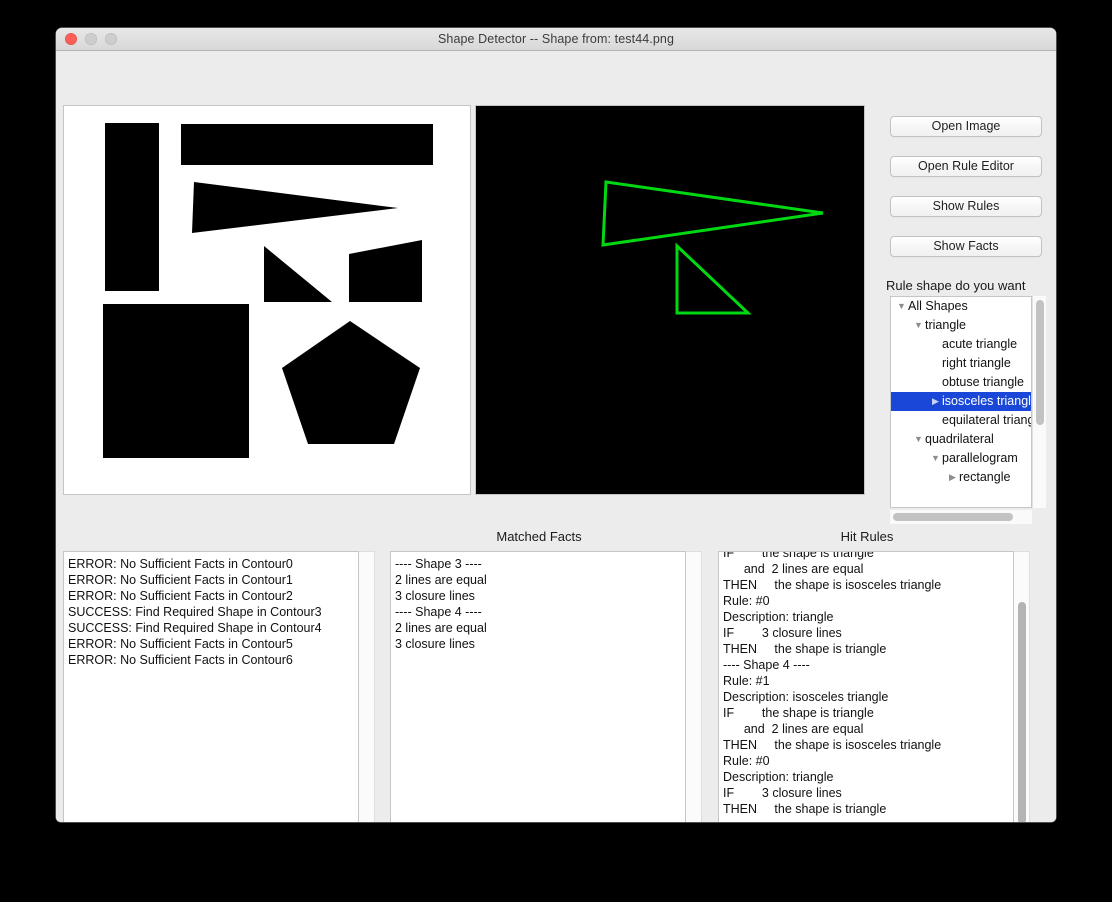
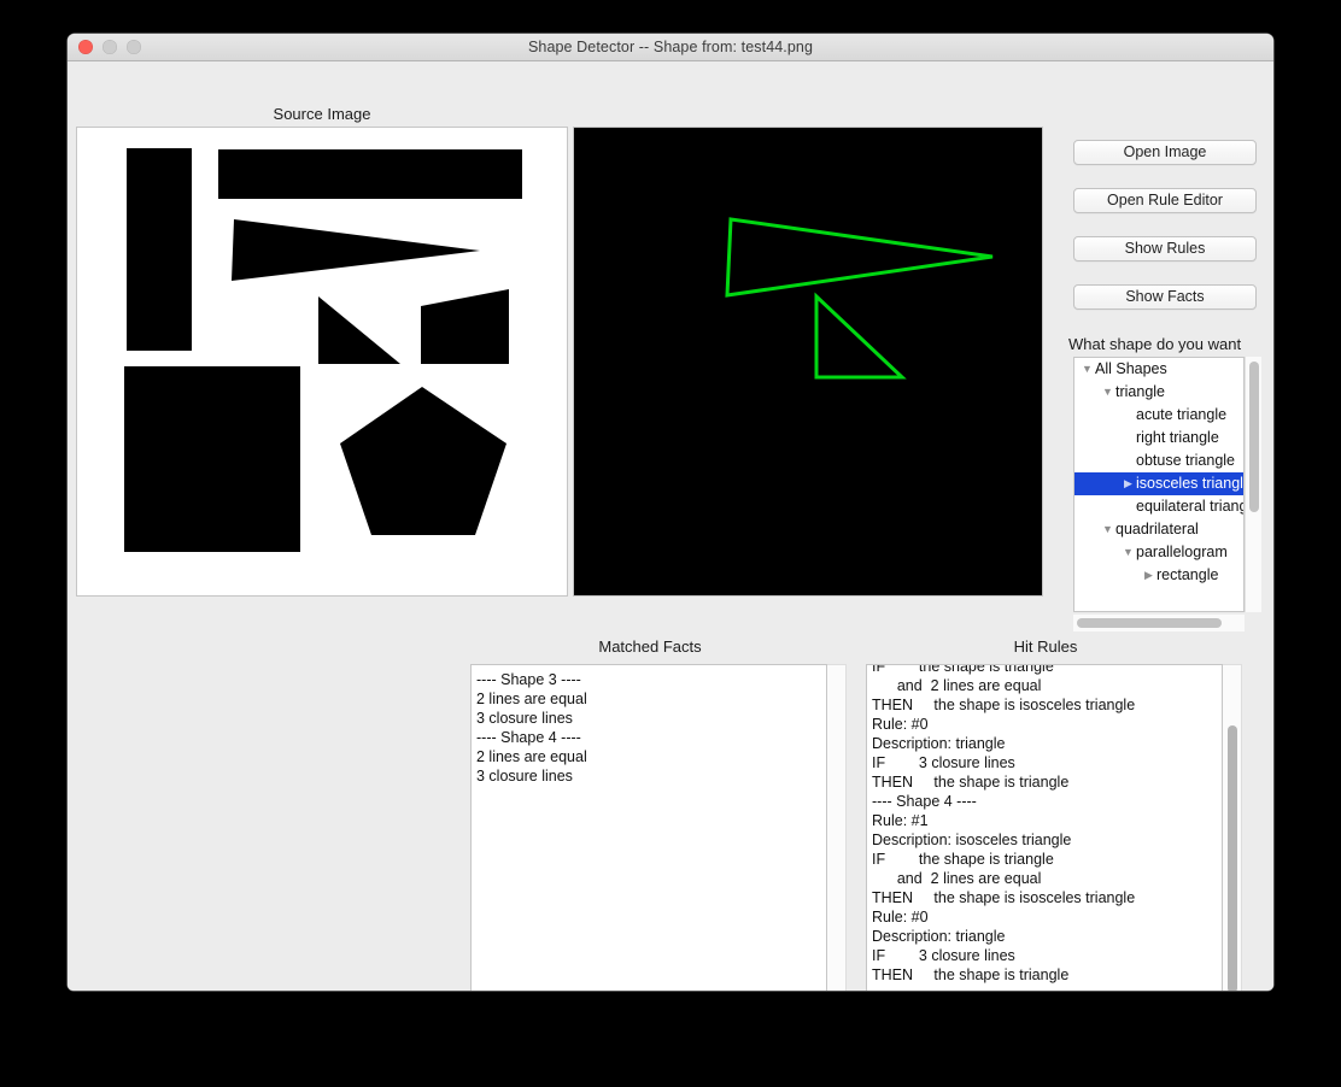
  Shape Detector -- Shape from: test44.png
+ Source Image
  Open Image
  Open Rule Editor
  Show Rules
  Show Facts
- Rule shape do you want
+ What shape do you want
  ▼ All Shapes
  ▼ triangle
  acute triangle
  right triangle
  obtuse triangle
  ▶ isosceles triangl
  equilateral triang
  ▼ quadrilateral
  ▼ parallelogram
  ▶ rectangle
- ERROR: No Sufficient Facts in Contour0
- ERROR: No Sufficient Facts in Contour1
- ERROR: No Sufficient Facts in Contour2
- SUCCESS: Find Required Shape in Contour3
- SUCCESS: Find Required Shape in Contour4
- ERROR: No Sufficient Facts in Contour5
- ERROR: No Sufficient Facts in Contour6
  Matched Facts
  ---- Shape 3 ----
  2 lines are equal
  3 closure lines
  ---- Shape 4 ----
  2 lines are equal
  3 closure lines
  Hit Rules
  IF the shape is triangle
  and 2 lines are equal
  THEN the shape is isosceles triangle
  Rule: #0
  Description: triangle
  IF 3 closure lines
  THEN the shape is triangle
  ---- Shape 4 ----
  Rule: #1
  Description: isosceles triangle
  IF the shape is triangle
  and 2 lines are equal
  THEN the shape is isosceles triangle
  Rule: #0
  Description: triangle
  IF 3 closure lines
  THEN the shape is triangle
